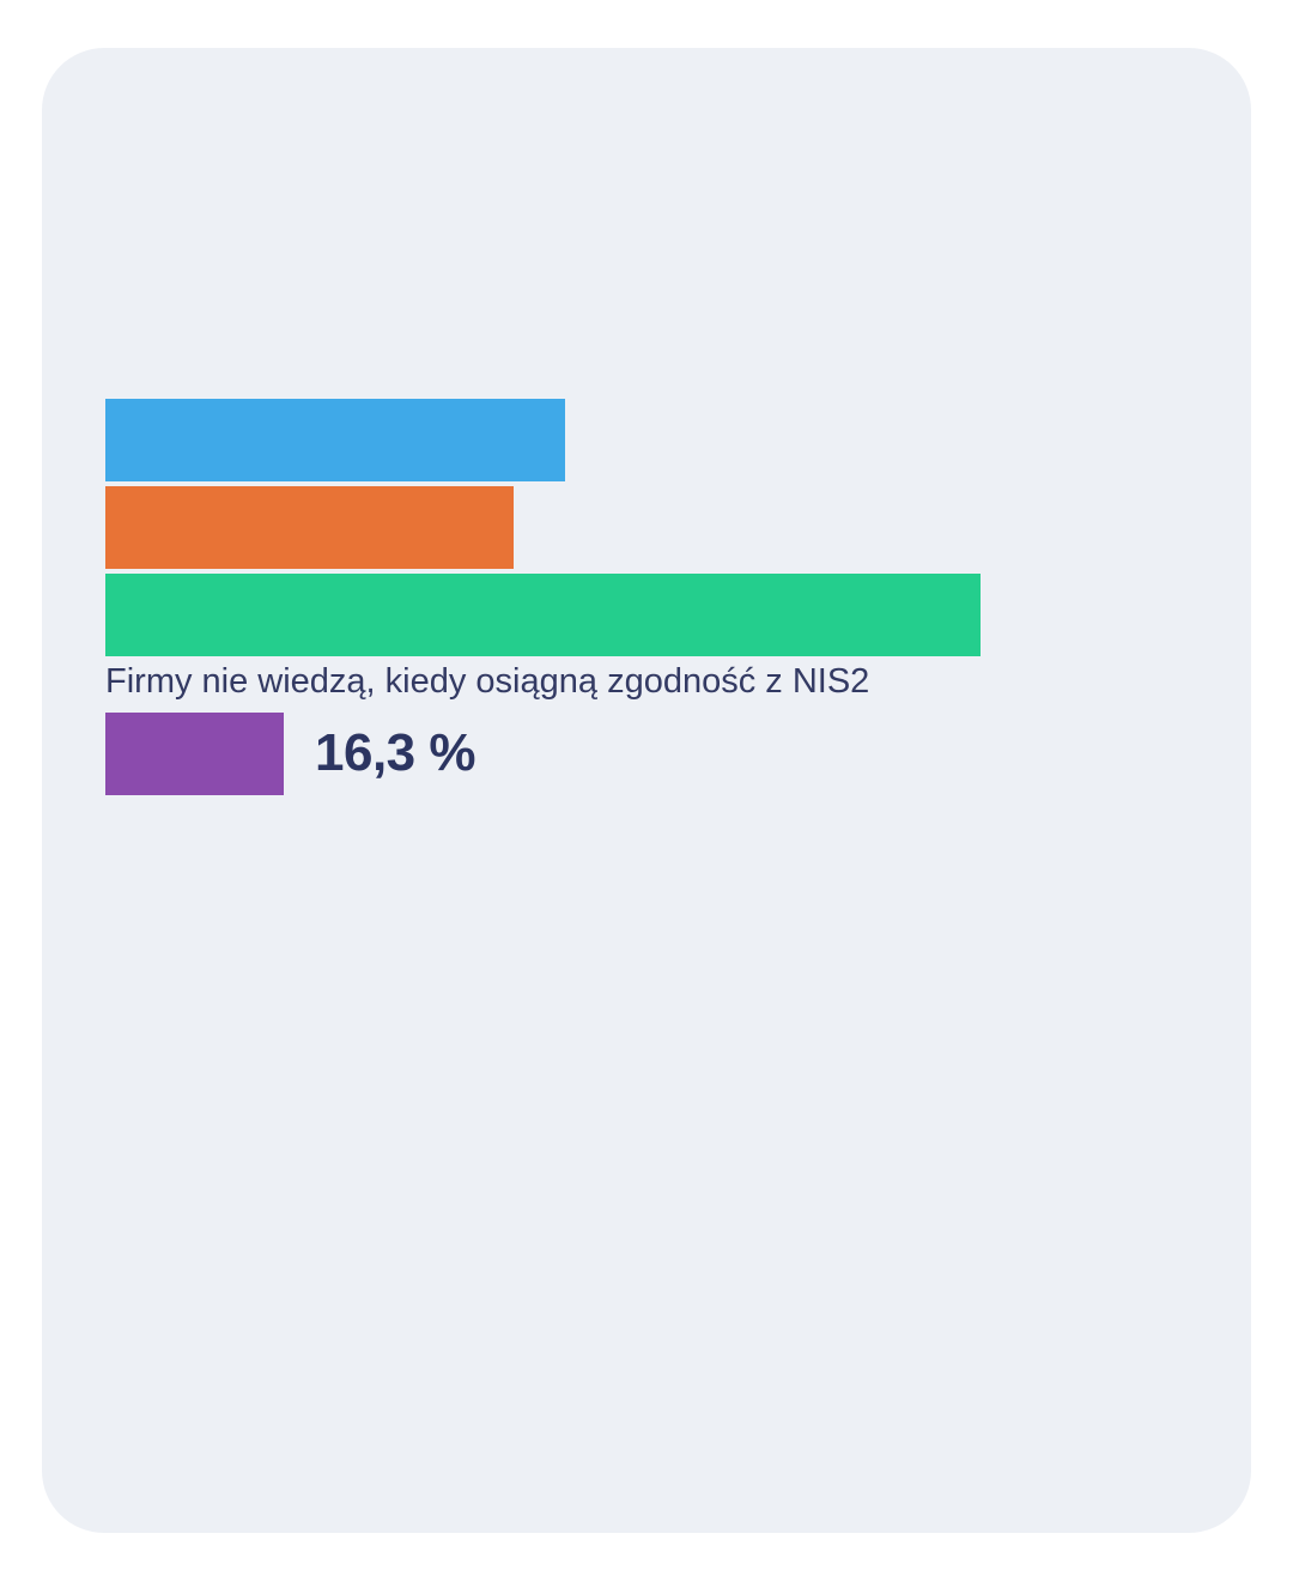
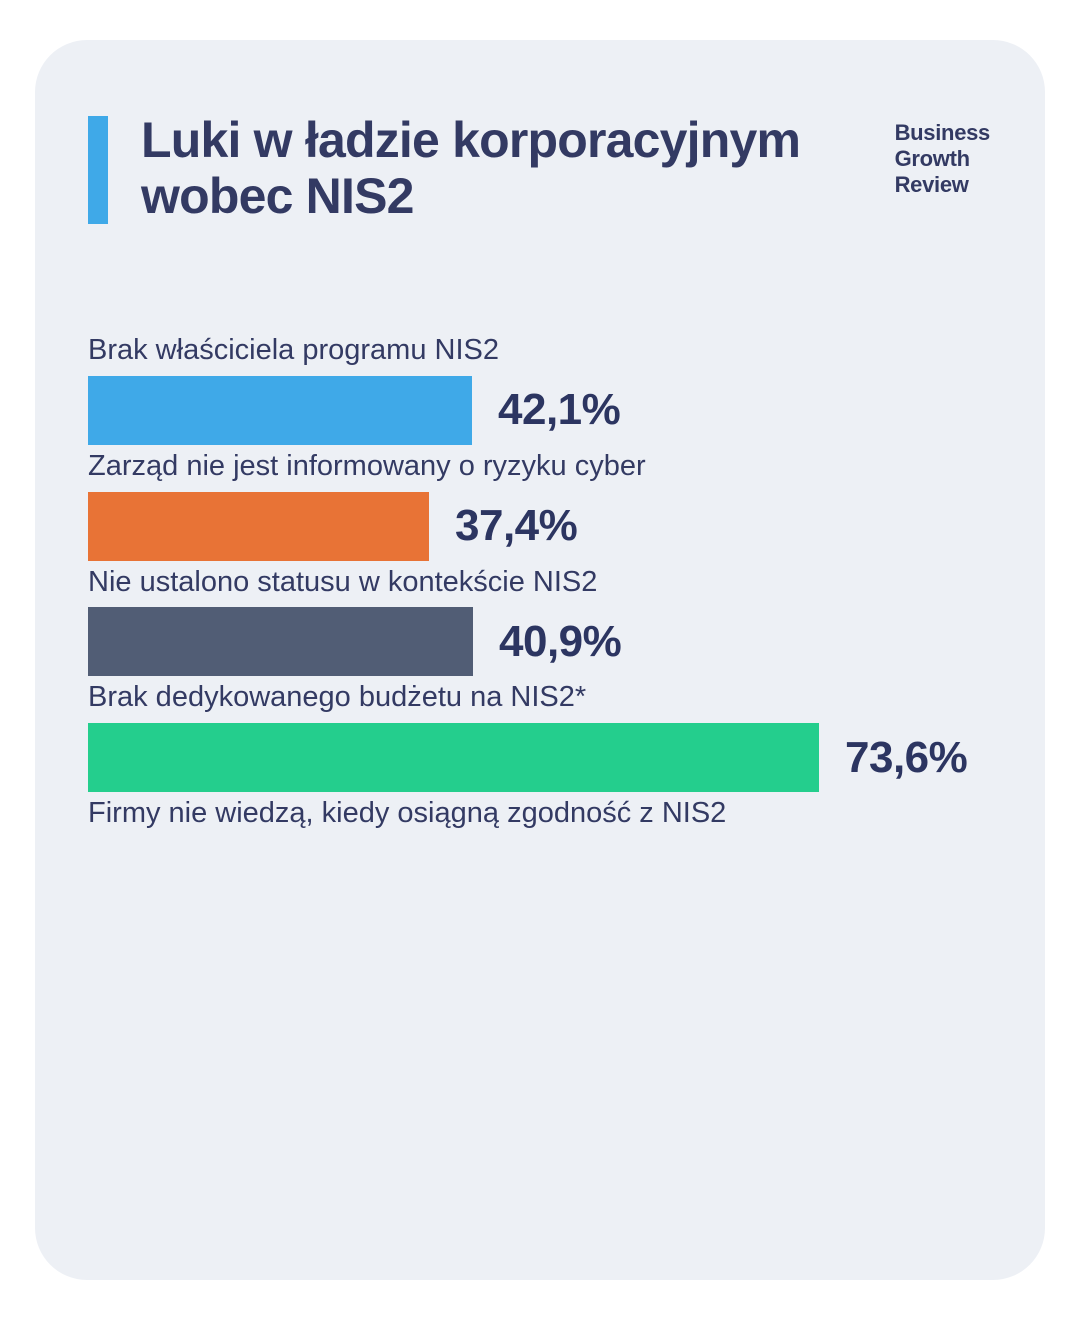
+ Luki w ładzie korporacyjnym wobec NIS2
+ Business
+ Growth
+ Review
+ Brak właściciela programu NIS2
+ 42,1%
+ Zarząd nie jest informowany o ryzyku cyber
+ 37,4%
+ Nie ustalono statusu w kontekście NIS2
+ 40,9%
+ Brak dedykowanego budżetu na NIS2*
+ 73,6%
  Firmy nie wiedzą, kiedy osiągną zgodność z NIS2
- 16,3 %
